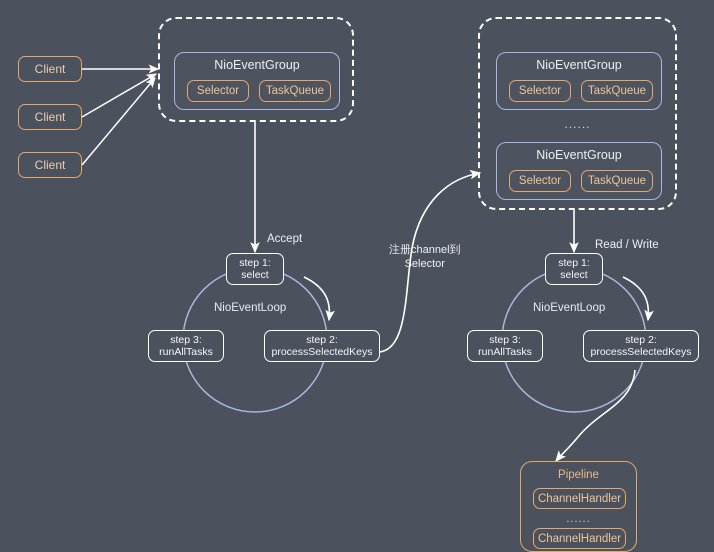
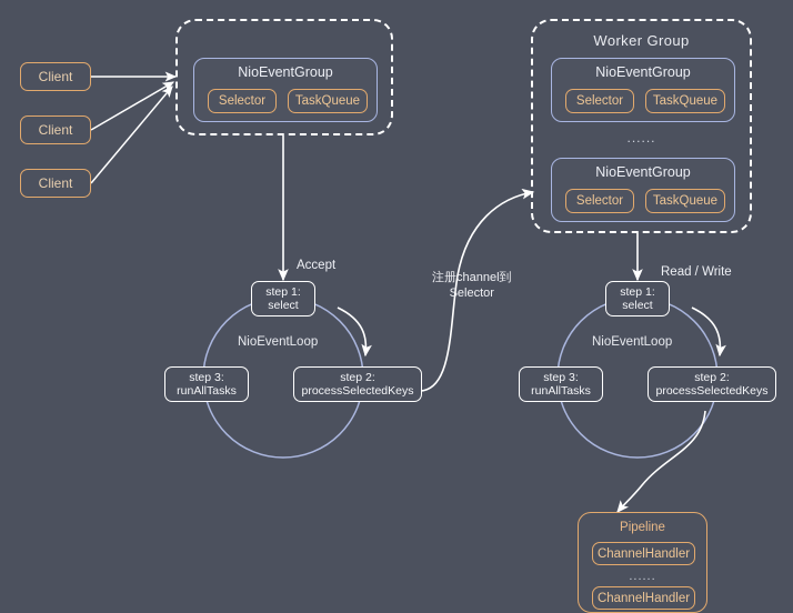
  Client
  Client
  Client
  NioEventGroup
  Selector
  TaskQueue
+ Worker Group
  NioEventGroup
  Selector
  TaskQueue
  ......
  NioEventGroup
  Selector
  TaskQueue
  Accept
  NioEventLoop
  step 1:
  select
  step 2:
  processSelectedKeys
  step 3:
  runAllTasks
  注册channel到
  Selector
  Read / Write
  NioEventLoop
  step 1:
  select
  step 2:
  processSelectedKeys
  step 3:
  runAllTasks
  Pipeline
  ChannelHandler
  ......
  ChannelHandler
